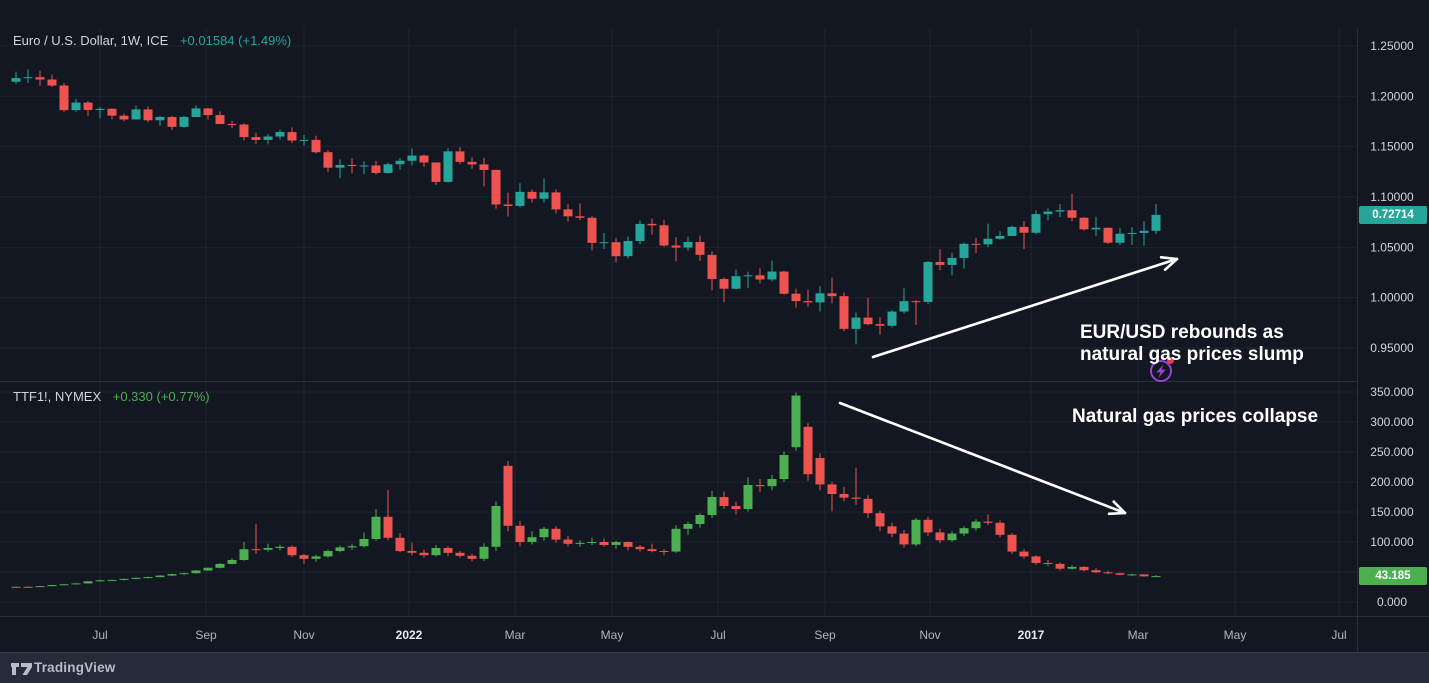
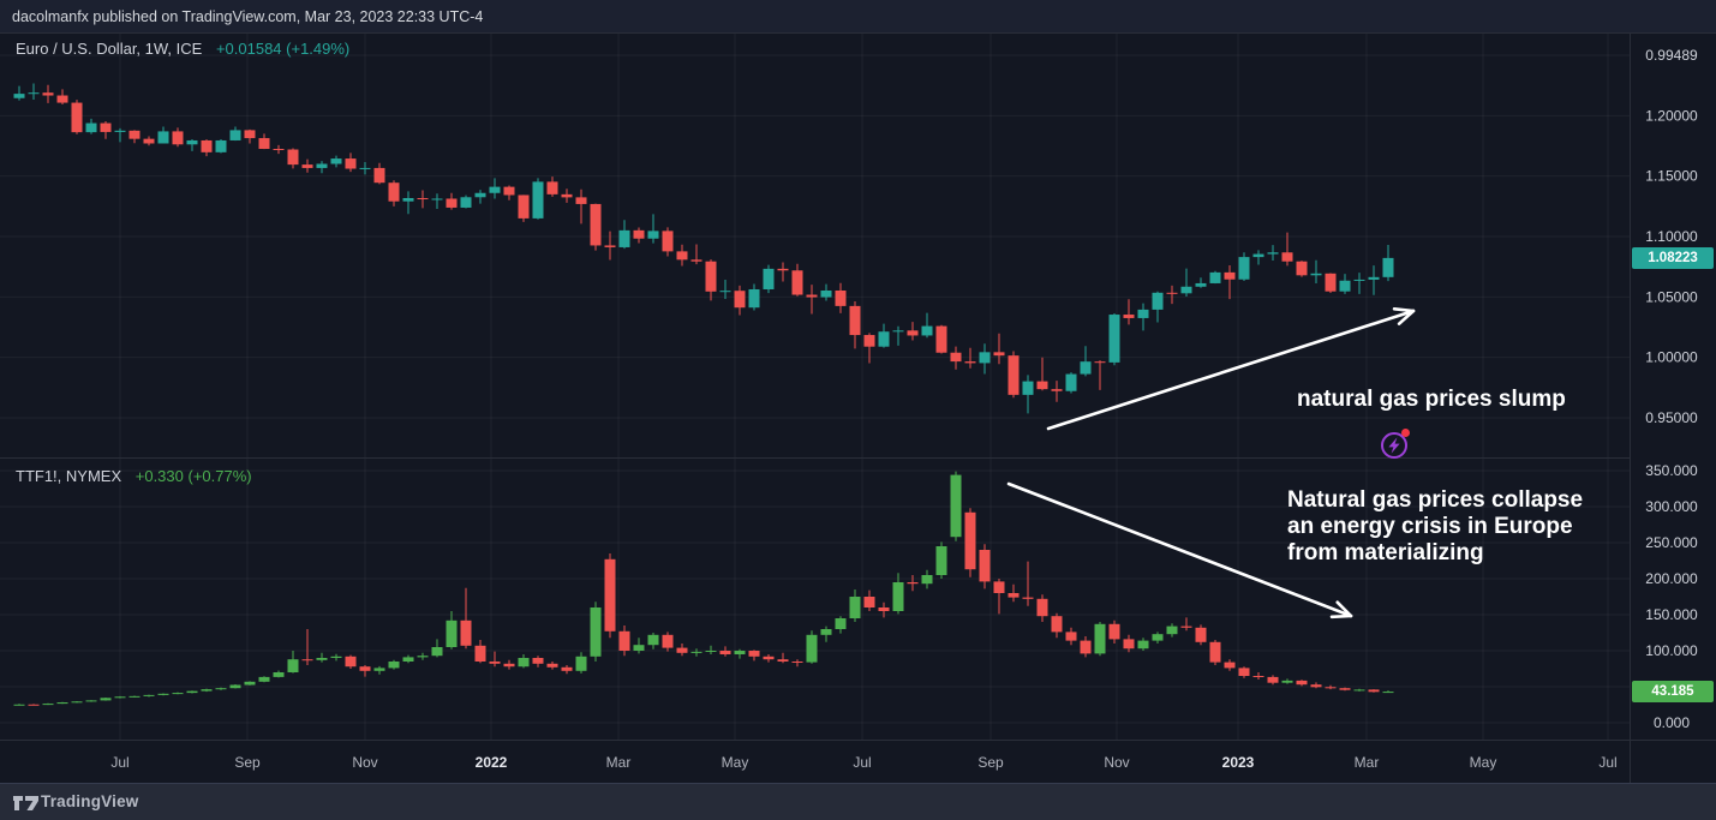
  Jul
  Sep
  Nov
  2022
  Mar
  May
  Jul
  Sep
  Nov
- 2017
+ 2023
  Mar
  May
  Jul
- 1.25000
+ 0.99489
  1.20000
  1.15000
  1.10000
  1.05000
  1.00000
  0.95000
  350.000
  300.000
  250.000
  200.000
  150.000
  100.000
  0.000
+ dacolmanfx published on TradingView.com, Mar 23, 2023 22:33 UTC-4
  Euro / U.S. Dollar, 1W, ICE +0.01584 (+1.49%)
  TTF1!, NYMEX +0.330 (+0.77%)
- 0.72714
+ 1.08223
  43.185
- EUR/USD rebounds as
  natural gas prices slump
  Natural gas prices collapse
+ an energy crisis in Europe
+ from materializing
  TradingView
